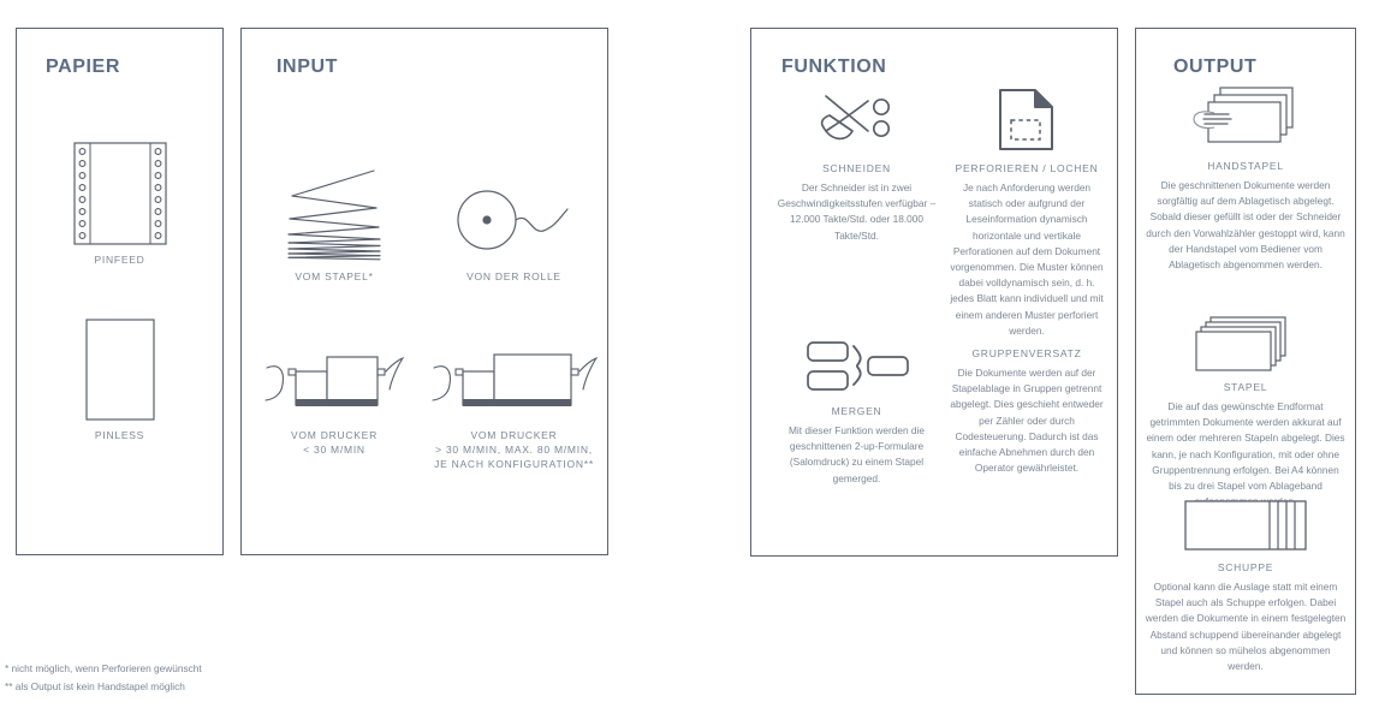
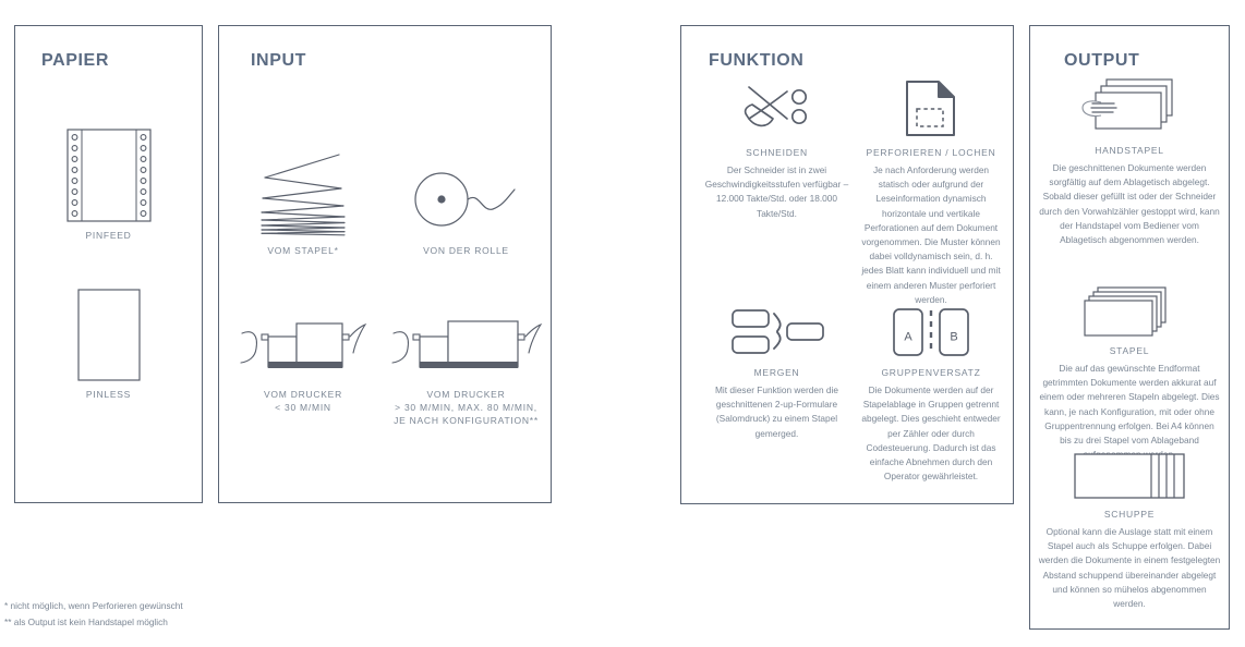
  PAPIER
  INPUT
  FUNKTION
  OUTPUT
  PINFEED
  PINLESS
  VOM STAPEL*
  VON DER ROLLE
  VOM DRUCKER
  < 30 M/MIN
  VOM DRUCKER
  > 30 M/MIN, MAX. 80 M/MIN,
  JE NACH KONFIGURATION**
  SCHNEIDEN
  Der Schneider ist in zwei Geschwindigkeitsstufen verfügbar – 12.000 Takte/Std. oder 18.000 Takte/Std.
  PERFORIEREN / LOCHEN
  Je nach Anforderung werden statisch oder aufgrund der Leseinformation dynamisch horizontale und vertikale Perforationen auf dem Dokument vorgenommen. Die Muster können dabei volldynamisch sein, d. h. jedes Blatt kann individuell und mit einem anderen Muster perforiert werden.
  MERGEN
  Mit dieser Funktion werden die geschnittenen 2-up-Formulare (Salomdruck) zu einem Stapel gemerged.
+ A
+ B
  GRUPPENVERSATZ
  Die Dokumente werden auf der Stapelablage in Gruppen getrennt abgelegt. Dies geschieht entweder per Zähler oder durch Codesteuerung. Dadurch ist das einfache Abnehmen durch den Operator gewährleistet.
  HANDSTAPEL
  Die geschnittenen Dokumente werden sorgfältig auf dem Ablagetisch abgelegt. Sobald dieser gefüllt ist oder der Schneider durch den Vorwahlzähler gestoppt wird, kann der Handstapel vom Bediener vom Ablagetisch abgenommen werden.
  STAPEL
  Die auf das gewünschte Endformat getrimmten Dokumente werden akkurat auf einem oder mehreren Stapeln abgelegt. Dies kann, je nach Konfiguration, mit oder ohne Gruppentrennung erfolgen. Bei A4 können bis zu drei Stapel vom Ablageband
  SCHUPPE
  Optional kann die Auslage statt mit einem Stapel auch als Schuppe erfolgen. Dabei werden die Dokumente in einem festgelegten Abstand schuppend übereinander abgelegt und können so mühelos abgenommen werden.
  * nicht möglich, wenn Perforieren gewünscht
  ** als Output ist kein Handstapel möglich
